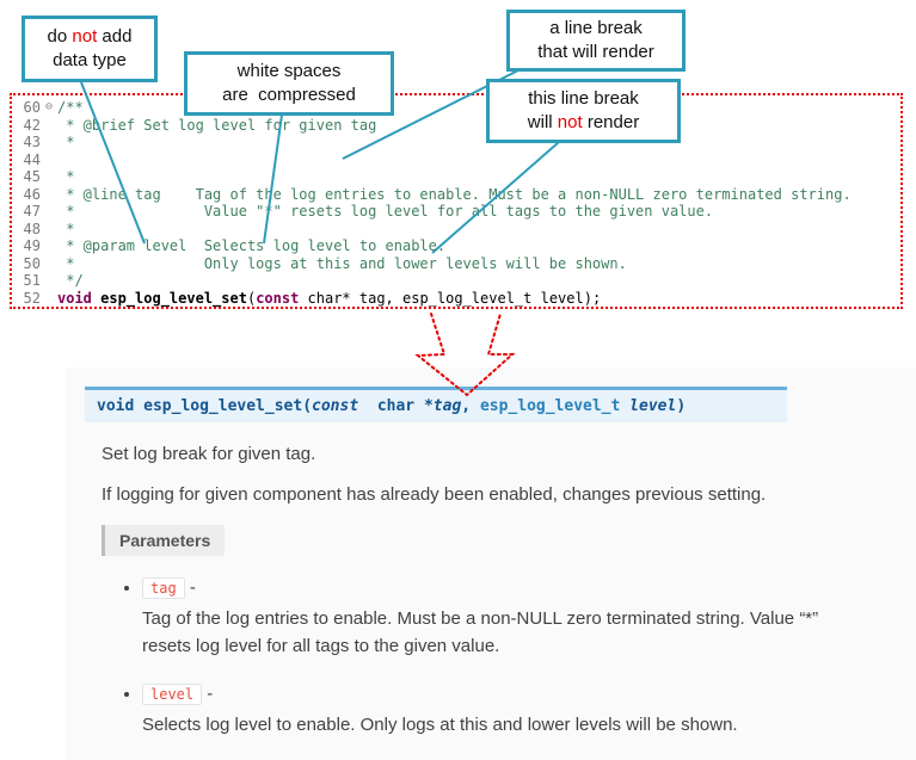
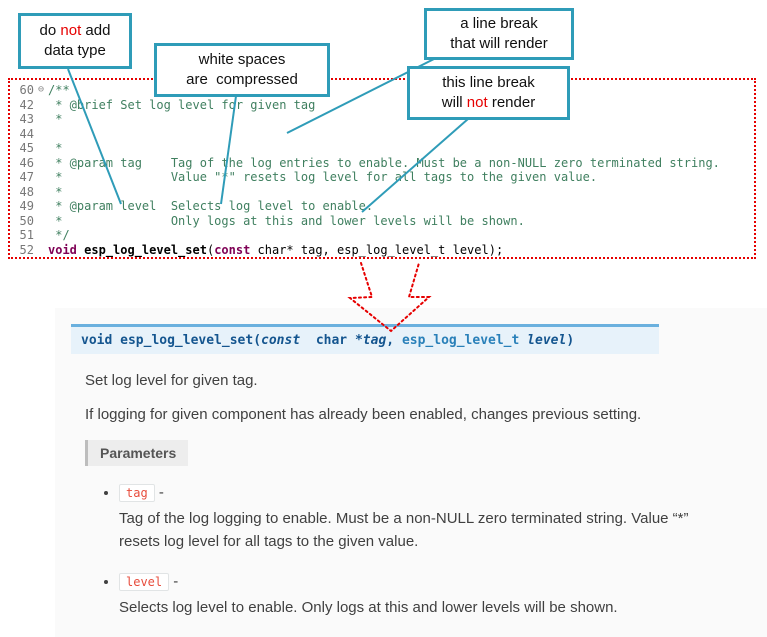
  60
  ⊖
  /**
  42
  * @brief Set log level for given tag
  43
  *
  44
  45
  *
  46
- * @line tag Tag of the log entries to enable. Must be a non-NULL zero terminated string.
+ * @param tag Tag of the log entries to enable. Must be a non-NULL zero terminated string.
  47
  * Value "" resets log level for all tags to the given value.
  48
  *
  49
  * @param level Selects log level to enable
  50
  * Only logs at this and lower levels will be shown.
  51
  */
  52
  void esp_log_level_set(const char* tag, esp_log_level_t level);
  void esp_log_level_set(const char *tag, esp_log_level_t level)
- Set log break for given tag.
+ Set log level for given tag.
  If logging for given component has already been enabled, changes previous setting.
  Parameters
  tag -
- Tag of the log entries to enable. Must be a non-NULL zero terminated string. Value “*” resets log level for all tags to the given value.
+ Tag of the log logging to enable. Must be a non-NULL zero terminated string. Value “*” resets log level for all tags to the given value.
  level -
  Selects log level to enable. Only logs at this and lower levels will be shown.
  do not add
  data type
  white spaces
  are compressed
  a line break
  that will render
  this line break
  will not render
